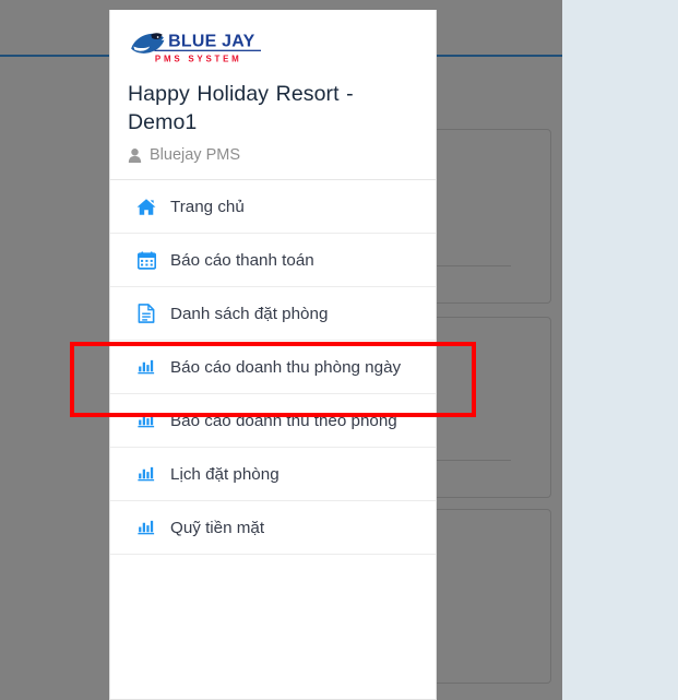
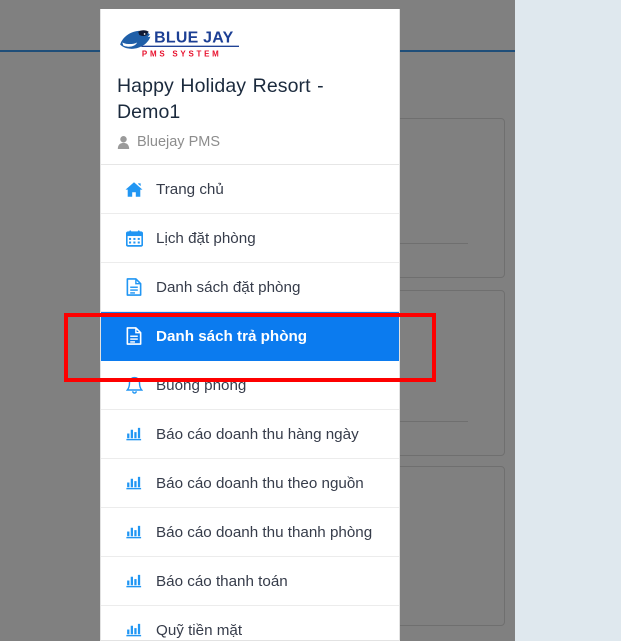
  BLUE JAY
  PMS SYSTEM
  Happy Holiday Resort - Demo1
  Bluejay PMS
  Trang chủ
- Báo cáo thanh toán
+ Lịch đặt phòng
  Danh sách đặt phòng
+ Danh sách trả phòng
+ Buồng phòng
- Báo cáo doanh thu phòng ngày
+ Báo cáo doanh thu hàng ngày
+ Báo cáo doanh thu theo nguồn
- Báo cáo doanh thu theo phòng
+ Báo cáo doanh thu thanh phòng
- Lịch đặt phòng
+ Báo cáo thanh toán
  Quỹ tiền mặt
